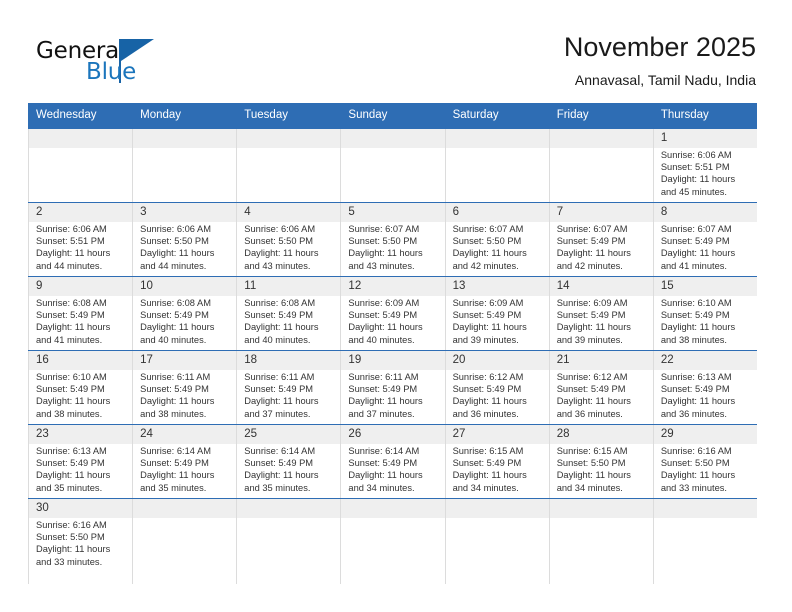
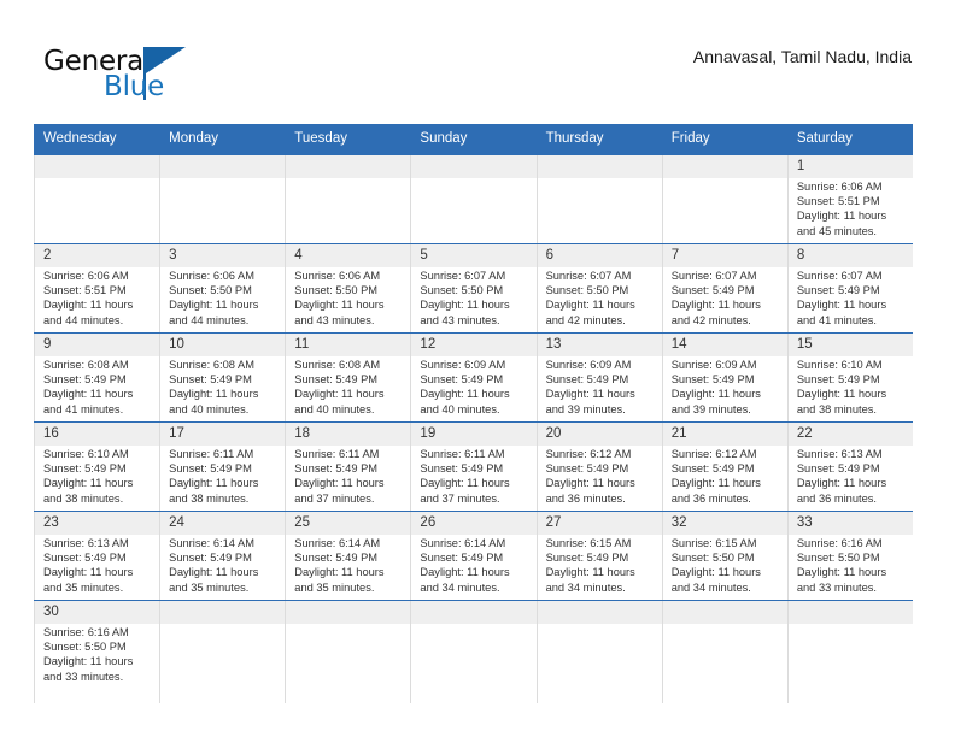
  General
  Blue
- November 2025
  Annavasal, Tamil Nadu, India
  Wednesday
  Monday
  Tuesday
  Sunday
- Saturday
+ Thursday
  Friday
- Thursday
+ Saturday
  1
  Sunrise: 6:06 AM
  Sunset: 5:51 PM
  Daylight: 11 hours
  and 45 minutes.
  2
  Sunrise: 6:06 AM
  Sunset: 5:51 PM
  Daylight: 11 hours
  and 44 minutes.
  3
  Sunrise: 6:06 AM
  Sunset: 5:50 PM
  Daylight: 11 hours
  and 44 minutes.
  4
  Sunrise: 6:06 AM
  Sunset: 5:50 PM
  Daylight: 11 hours
  and 43 minutes.
  5
  Sunrise: 6:07 AM
  Sunset: 5:50 PM
  Daylight: 11 hours
  and 43 minutes.
  6
  Sunrise: 6:07 AM
  Sunset: 5:50 PM
  Daylight: 11 hours
  and 42 minutes.
  7
  Sunrise: 6:07 AM
  Sunset: 5:49 PM
  Daylight: 11 hours
  and 42 minutes.
  8
  Sunrise: 6:07 AM
  Sunset: 5:49 PM
  Daylight: 11 hours
  and 41 minutes.
  9
  Sunrise: 6:08 AM
  Sunset: 5:49 PM
  Daylight: 11 hours
  and 41 minutes.
  10
  Sunrise: 6:08 AM
  Sunset: 5:49 PM
  Daylight: 11 hours
  and 40 minutes.
  11
  Sunrise: 6:08 AM
  Sunset: 5:49 PM
  Daylight: 11 hours
  and 40 minutes.
  12
  Sunrise: 6:09 AM
  Sunset: 5:49 PM
  Daylight: 11 hours
  and 40 minutes.
  13
  Sunrise: 6:09 AM
  Sunset: 5:49 PM
  Daylight: 11 hours
  and 39 minutes.
  14
  Sunrise: 6:09 AM
  Sunset: 5:49 PM
  Daylight: 11 hours
  and 39 minutes.
  15
  Sunrise: 6:10 AM
  Sunset: 5:49 PM
  Daylight: 11 hours
  and 38 minutes.
  16
  Sunrise: 6:10 AM
  Sunset: 5:49 PM
  Daylight: 11 hours
  and 38 minutes.
  17
  Sunrise: 6:11 AM
  Sunset: 5:49 PM
  Daylight: 11 hours
  and 38 minutes.
  18
  Sunrise: 6:11 AM
  Sunset: 5:49 PM
  Daylight: 11 hours
  and 37 minutes.
  19
  Sunrise: 6:11 AM
  Sunset: 5:49 PM
  Daylight: 11 hours
  and 37 minutes.
  20
  Sunrise: 6:12 AM
  Sunset: 5:49 PM
  Daylight: 11 hours
  and 36 minutes.
  21
  Sunrise: 6:12 AM
  Sunset: 5:49 PM
  Daylight: 11 hours
  and 36 minutes.
  22
  Sunrise: 6:13 AM
  Sunset: 5:49 PM
  Daylight: 11 hours
  and 36 minutes.
  23
  Sunrise: 6:13 AM
  Sunset: 5:49 PM
  Daylight: 11 hours
  and 35 minutes.
  24
  Sunrise: 6:14 AM
  Sunset: 5:49 PM
  Daylight: 11 hours
  and 35 minutes.
  25
  Sunrise: 6:14 AM
  Sunset: 5:49 PM
  Daylight: 11 hours
  and 35 minutes.
  26
  Sunrise: 6:14 AM
  Sunset: 5:49 PM
  Daylight: 11 hours
  and 34 minutes.
  27
  Sunrise: 6:15 AM
  Sunset: 5:49 PM
  Daylight: 11 hours
  and 34 minutes.
- 28
+ 32
  Sunrise: 6:15 AM
  Sunset: 5:50 PM
  Daylight: 11 hours
  and 34 minutes.
- 29
+ 33
  Sunrise: 6:16 AM
  Sunset: 5:50 PM
  Daylight: 11 hours
  and 33 minutes.
  30
  Sunrise: 6:16 AM
  Sunset: 5:50 PM
  Daylight: 11 hours
  and 33 minutes.
